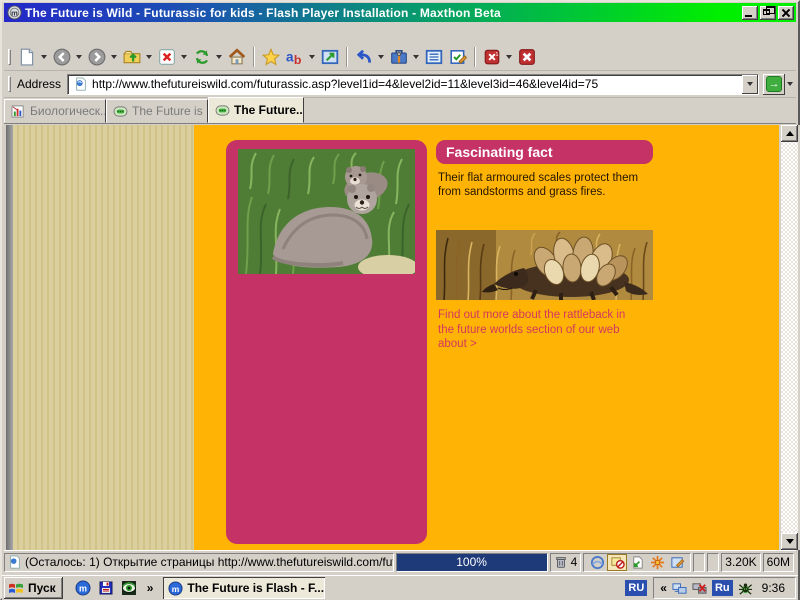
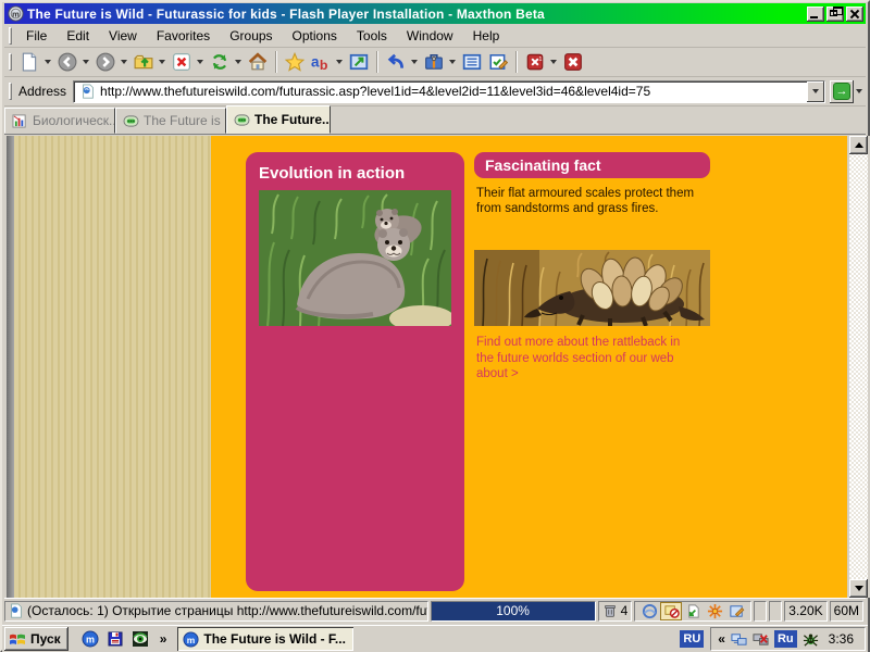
  m
  The Future is Wild - Futurassic for kids - Flash Player Installation - Maxthon Beta
+ File
+ Edit
+ View
+ Favorites
+ Groups
+ Options
+ Tools
+ Window
+ Help
  a
  b
  Address
  http://www.thefutureiswild.com/futurassic.asp?level1id=4&level2id=11&level3id=46&level4id=75
  →
  Биологическ.
  The Future is
  The Future..
+ Evolution in action
  Fascinating fact
  Their flat armoured scales protect them from sandstorms and grass fires.
  Find out more about the rattleback in the future worlds section of our web about >
  (Осталось: 1) Открытие страницы http://www.thefutureiswild.com/fu
  100%
  4
  3.20K
  60M
  Пуск
  m
  »
  m
- The Future is Flash - F...
+ The Future is Wild - F...
  RU
  «
  Ru
- 9:36
+ 3:36
